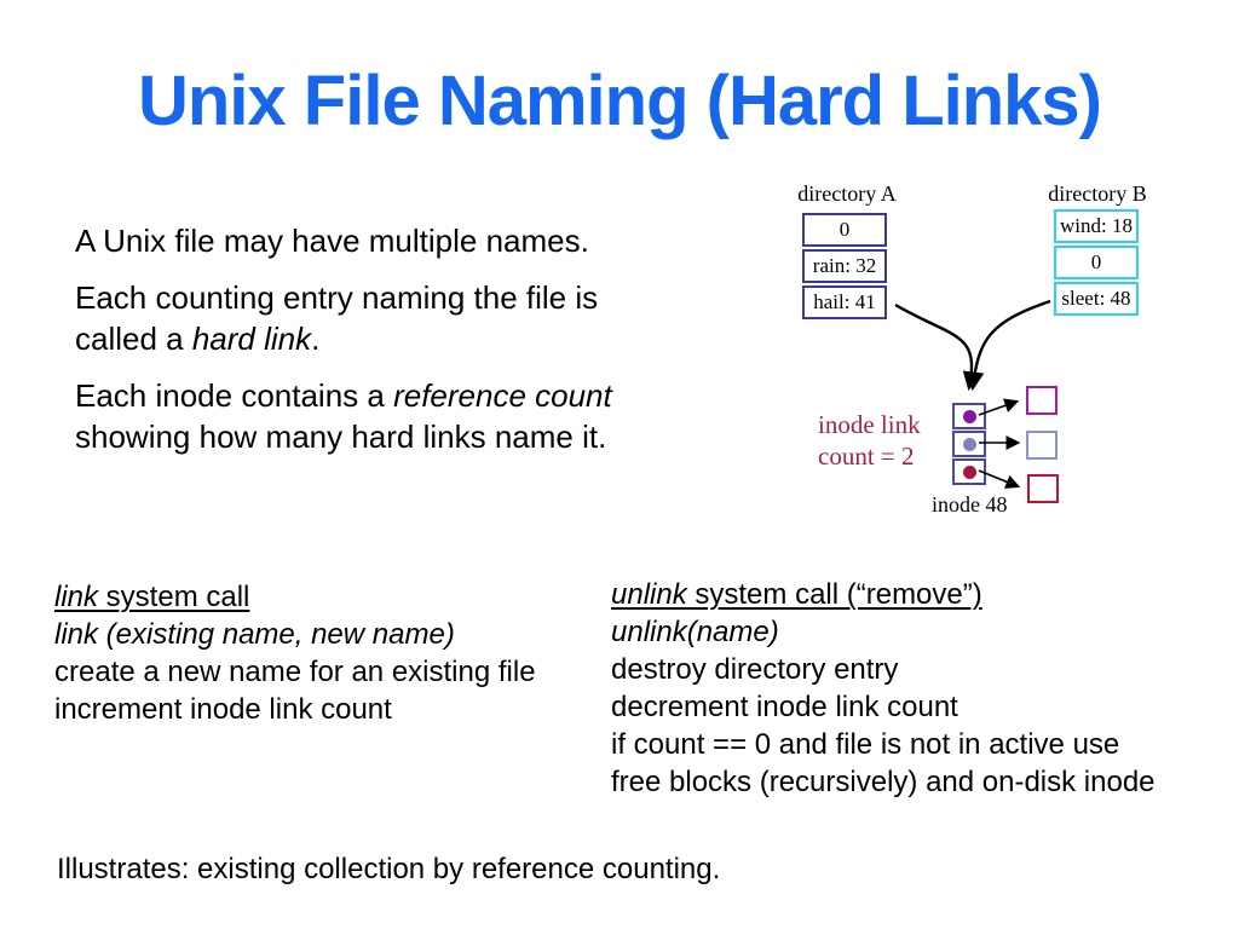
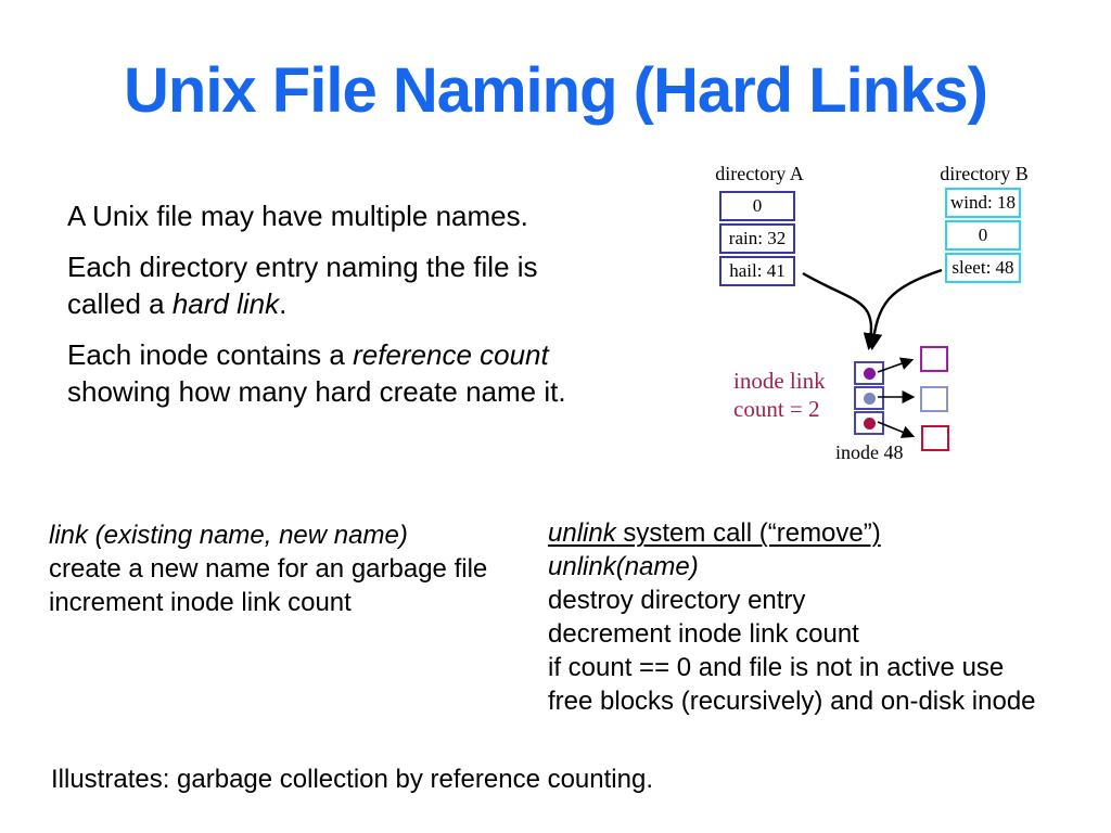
  Unix File Naming (Hard Links)
  A Unix file may have multiple names.
- Each counting entry naming the file is
+ Each directory entry naming the file is
  called a hard link.
  Each inode contains a reference count
- showing how many hard links name it.
+ showing how many hard create name it.
  directory A
  0
  rain: 32
  hail: 41
  directory B
  wind: 18
  0
  sleet: 48
  inode link
  count = 2
  inode 48
- link system call
  link (existing name, new name)
- create a new name for an existing file
+ create a new name for an garbage file
  increment inode link count
  unlink system call (“remove”)
  unlink(name)
  destroy directory entry
  decrement inode link count
  if count == 0 and file is not in active use
  free blocks (recursively) and on-disk inode
- Illustrates: existing collection by reference counting.
+ Illustrates: garbage collection by reference counting.
